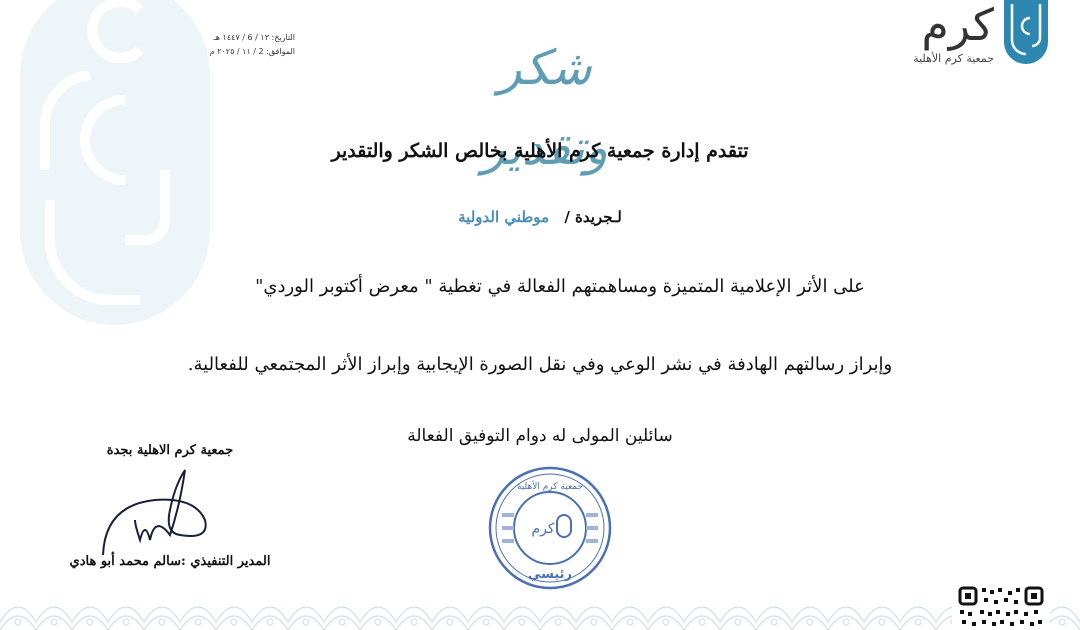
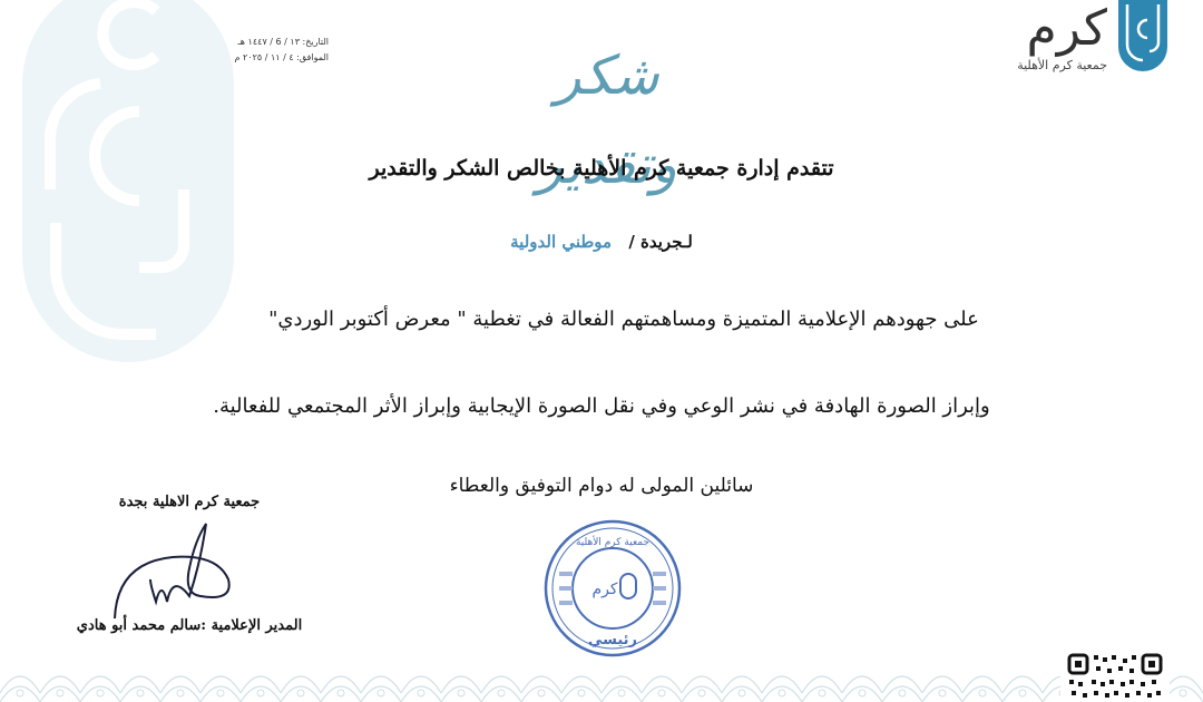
  كرم
  جمعية كرم الأهلية
  التاريخ: ١٣ / 6 / ١٤٤٧ هـ
- الموافق: 2 / ١١ / ٢٠٢٥ م
+ الموافق: ٤ / ١١ / ٢٠٢٥ م
  شكر وتقدير
  تتقدم إدارة جمعية كرم الأهلية بخالص الشكر والتقدير
  لـجريدة / موطني الدولية
- على الأثر الإعلامية المتميزة ومساهمتهم الفعالة في تغطية " معرض أكتوبر الوردي"
+ على جهودهم الإعلامية المتميزة ومساهمتهم الفعالة في تغطية " معرض أكتوبر الوردي"
- وإبراز رسالتهم الهادفة في نشر الوعي وفي نقل الصورة الإيجابية وإبراز الأثر المجتمعي للفعالية.
+ وإبراز الصورة الهادفة في نشر الوعي وفي نقل الصورة الإيجابية وإبراز الأثر المجتمعي للفعالية.
- سائلين المولى له دوام التوفيق الفعالة
+ سائلين المولى له دوام التوفيق والعطاء
  جمعية كرم الاهلية بجدة
- المدير التنفيذي :سالم محمد أبو هادي
+ المدير الإعلامية :سالم محمد أبو هادي
  جمعية كرم الأهلية
  كرم
  رئيسي
